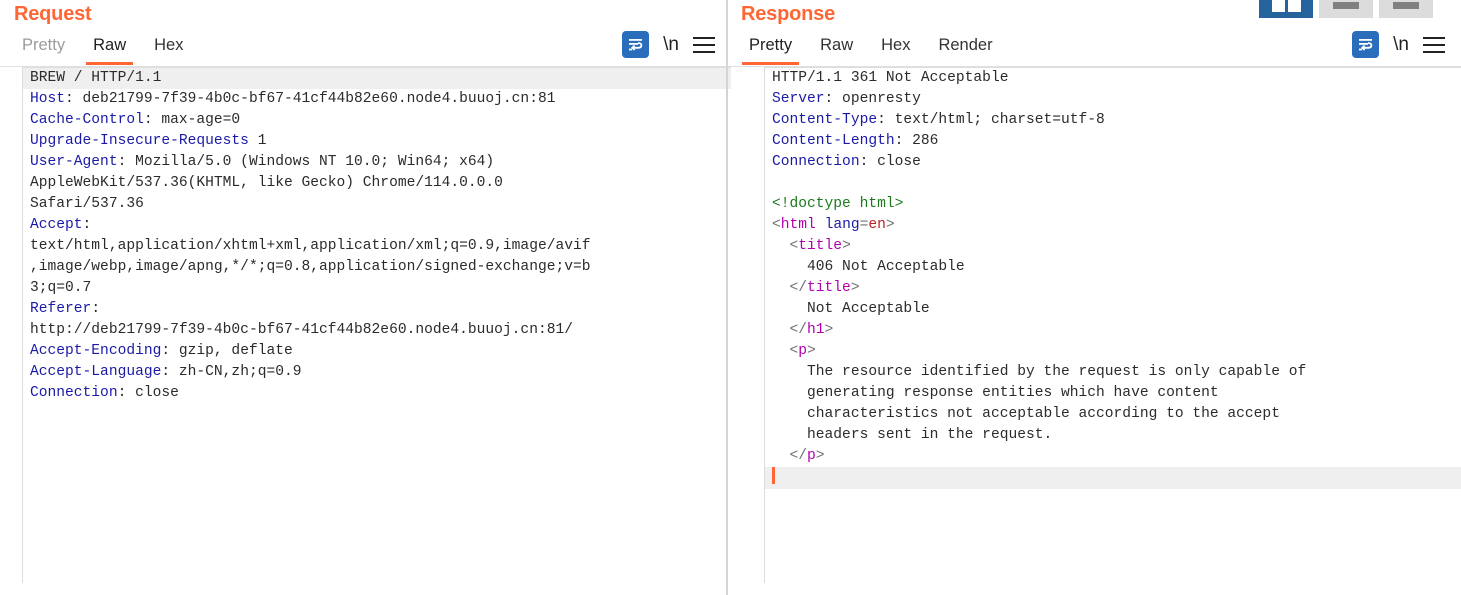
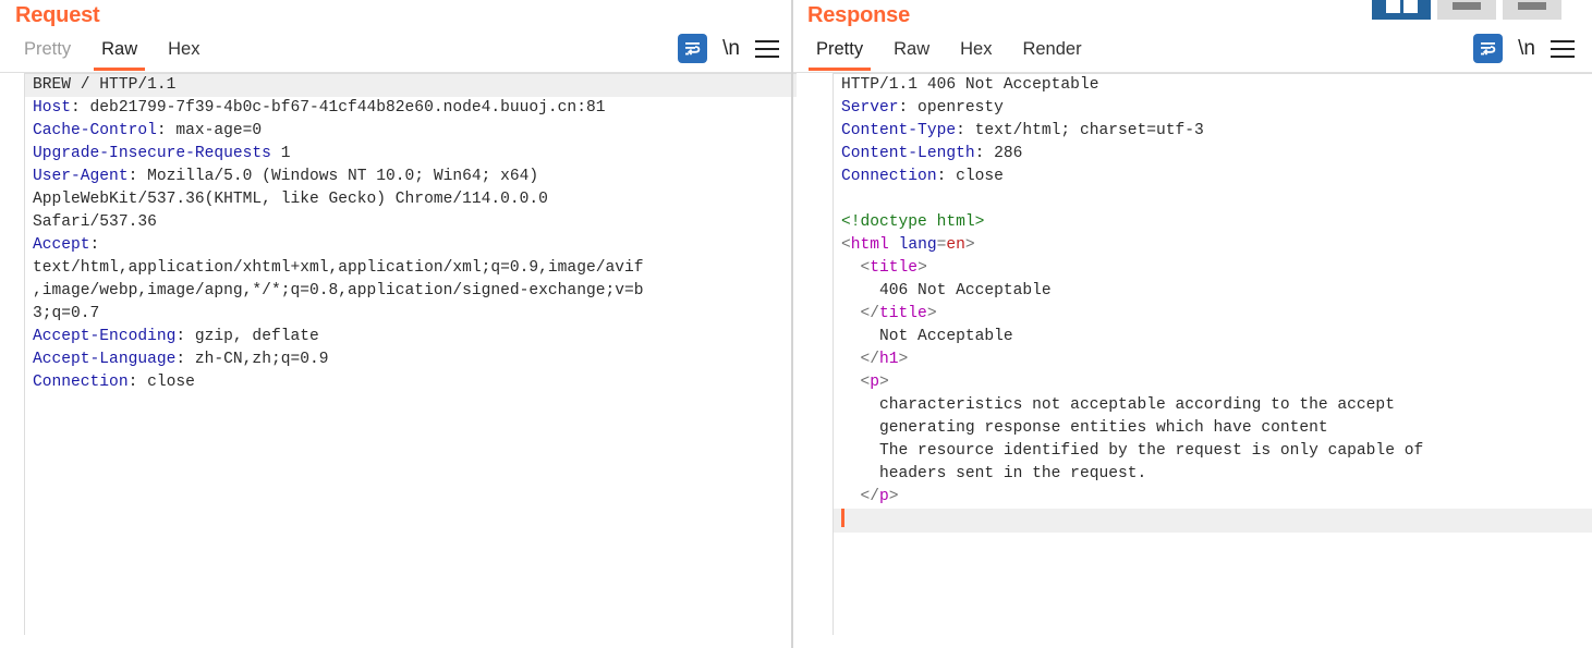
  Request
  Pretty
  Raw
  Hex
  \n
  BREW / HTTP/1.1
  Host: deb21799-7f39-4b0c-bf67-41cf44b82e60.node4.buuoj.cn:81
  Cache-Control: max-age=0
  Upgrade-Insecure-Requests 1
  User-Agent: Mozilla/5.0 (Windows NT 10.0; Win64; x64)
  AppleWebKit/537.36(KHTML, like Gecko) Chrome/114.0.0.0
  Safari/537.36
  Accept:
  text/html,application/xhtml+xml,application/xml;q=0.9,image/avif
  ,image/webp,image/apng,*/*;q=0.8,application/signed-exchange;v=b
  3;q=0.7
- Referer:
- http://deb21799-7f39-4b0c-bf67-41cf44b82e60.node4.buuoj.cn:81/
  Accept-Encoding: gzip, deflate
  Accept-Language: zh-CN,zh;q=0.9
  Connection: close
  Response
  Pretty
  Raw
  Hex
  Render
  \n
- HTTP/1.1 361 Not Acceptable
+ HTTP/1.1 406 Not Acceptable
  Server: openresty
- Content-Type: text/html; charset=utf-8
+ Content-Type: text/html; charset=utf-3
  Content-Length: 286
  Connection: close
  <!doctype html>
  <html lang=en>
  <title>
  406 Not Acceptable
  </title>
  Not Acceptable
  </h1>
  <p>
- The resource identified by the request is only capable of
+ characteristics not acceptable according to the accept
  generating response entities which have content
- characteristics not acceptable according to the accept
+ The resource identified by the request is only capable of
  headers sent in the request.
  </p>
